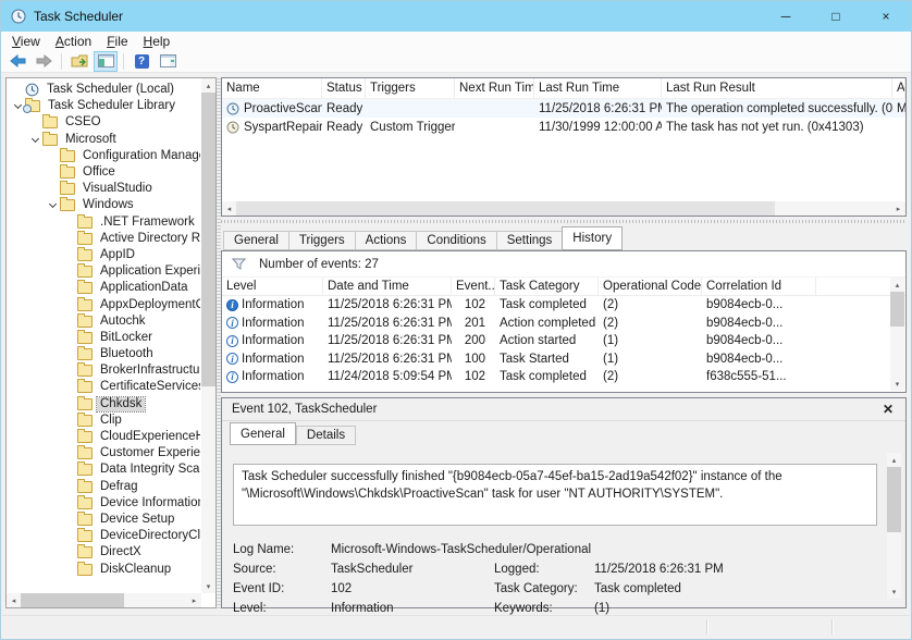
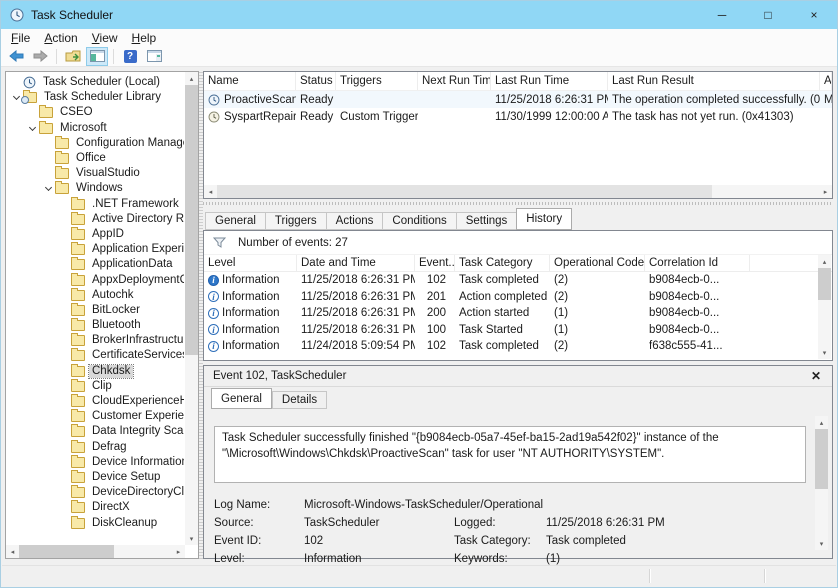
  Task Scheduler
  ─
  □
  ×
- View
+ File
  Action
- File
+ View
  Help
  ?
  Task Scheduler (Local)
  Task Scheduler Library
  CSEO
  Microsoft
  Configuration Manag
  Office
  VisualStudio
  Windows
  .NET Framework
  Active Directory R
  AppID
  Application Experi
  ApplicationData
  AppxDeploymentC
  Autochk
  BitLocker
  Bluetooth
  BrokerInfrastructu
  CertificateService
  Chkdsk
  Clip
  CloudExperienceH
  Customer Experie
  Data Integrity Sca
  Defrag
  Device Informatio
  Device Setup
  DeviceDirectoryCl
  DirectX
  DiskCleanup
  Name
  Status
  Triggers
  Next Run Tim
  Last Run Time
  Last Run Result
  ProactiveScan
  Ready
  11/25/2018 6:26:31 P
  The operation completed successfully. (0
  SyspartRepair
  Ready
  Custom Trigger
  11/30/1999 12:00:00 A
  The task has not yet run. (0x41303)
  General
  Triggers
  Actions
  Conditions
  Settings
  History
  Number of events: 27
  Level
  Date and Time
  Event..
  Task Category
  Operational Code
  Correlation Id
  Information
  11/25/2018 6:26:31 PM
  102
  Task completed
  (2)
  b9084ecb-0...
  Information
  11/25/2018 6:26:31 PM
  201
  Action completed
  (2)
  b9084ecb-0...
  Information
  11/25/2018 6:26:31 PM
  200
  Action started
  (1)
  b9084ecb-0...
  Information
  11/25/2018 6:26:31 PM
  100
  Task Started
  (1)
  b9084ecb-0...
  Information
  11/24/2018 5:09:54 PM
  102
  Task completed
  (2)
- f638c555-51...
+ f638c555-41...
  Event 102, TaskScheduler
  ✕
  General
  Details
  Task Scheduler successfully finished "{b9084ecb-05a7-45ef-ba15-2ad19a542f02}" instance of the "\Microsoft\Windows\Chkdsk\ProactiveScan" task for user "NT AUTHORITY\SYSTEM".
  Log Name:
  Microsoft-Windows-TaskScheduler/Operational
  Source:
  TaskScheduler
  Logged:
  11/25/2018 6:26:31 PM
  Event ID:
  102
  Task Category:
  Task completed
  Level:
  Information
  Keywords:
  (1)
